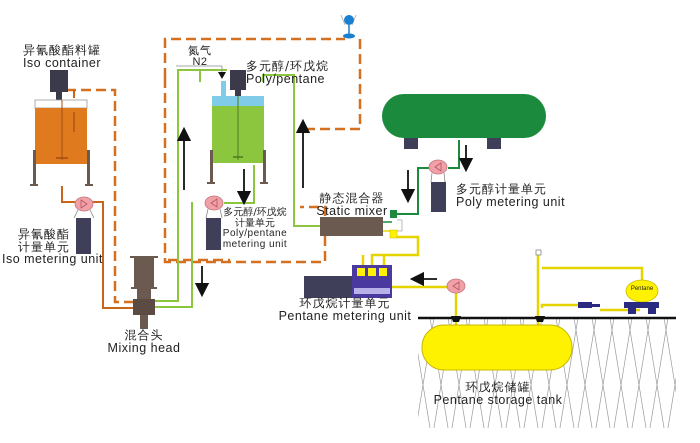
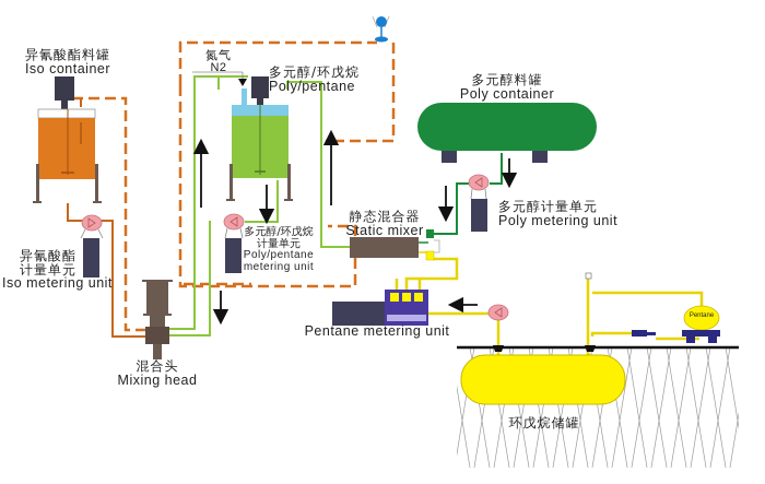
  异氰酸酯料罐
  Iso container
  异氰酸酯
  计量单元
  Iso metering unit
  混合头
  Mixing head
  氮气
  N2
  多元醇/环戊烷
  Poly/pentane
  多元醇/环戊烷
  计量单元
  Poly/pentane
  metering unit
+ 多元醇料罐
+ Poly container
  多元醇计量单元
  Poly metering unit
  静态混合器
  Static mixer
- 环戊烷计量单元
  Pentane metering unit
  环戊烷储罐
- Pentane storage tank
